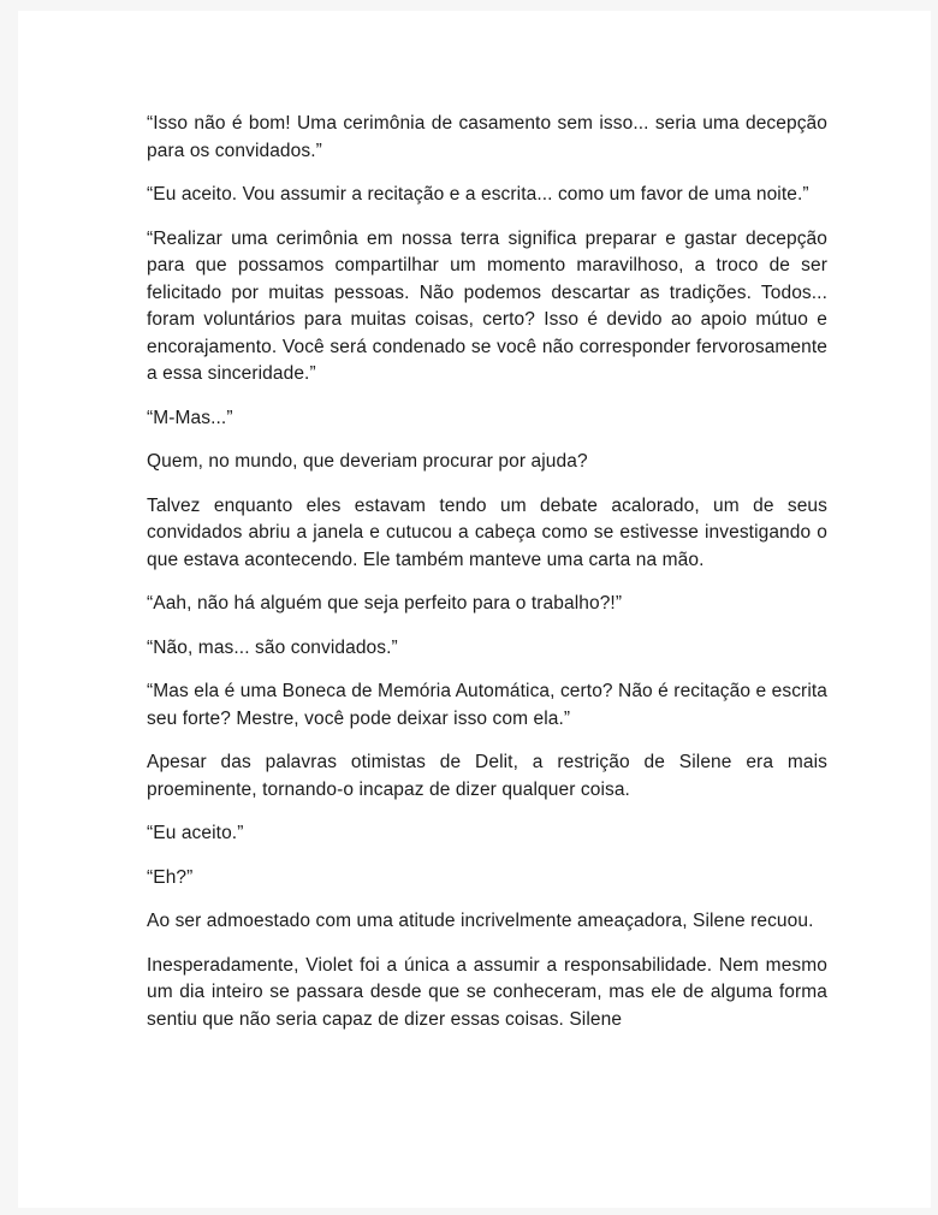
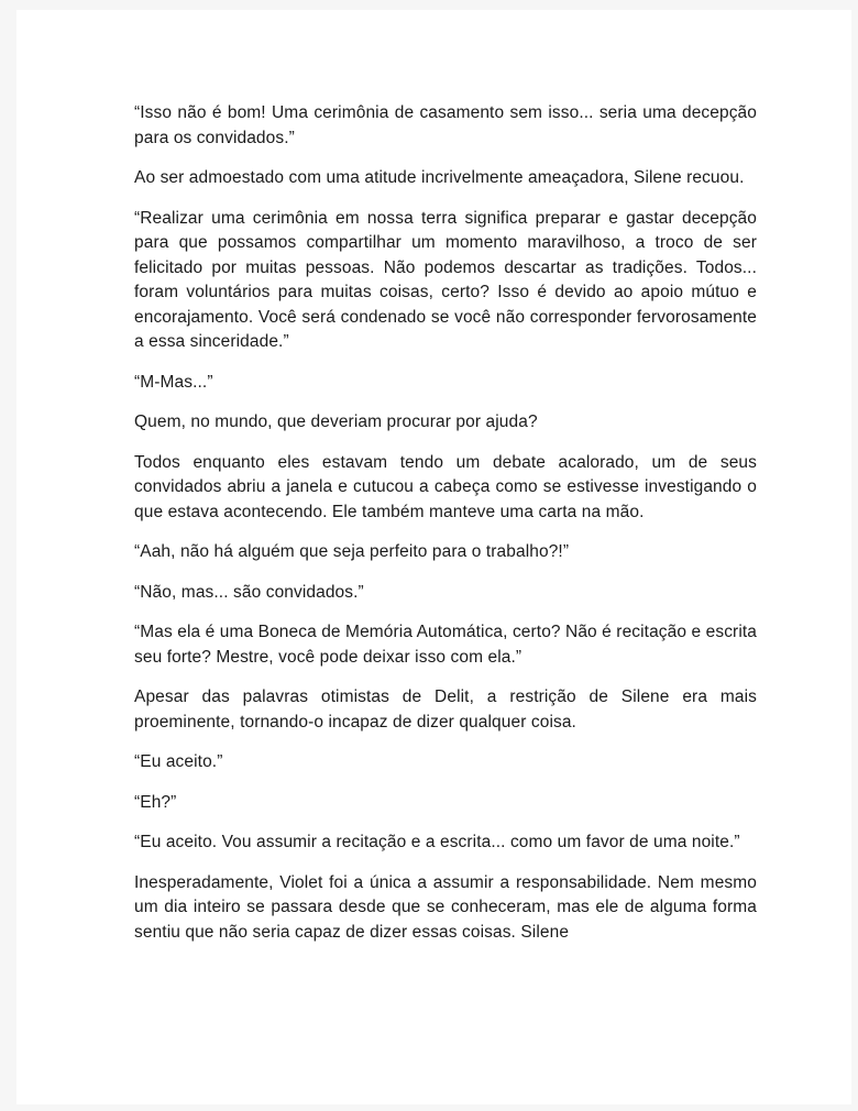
  “Isso não é bom! Uma cerimônia de casamento sem isso... seria uma decepção para os convidados.”
- “Eu aceito. Vou assumir a recitação e a escrita... como um favor de uma noite.”
+ Ao ser admoestado com uma atitude incrivelmente ameaçadora, Silene recuou.
  “Realizar uma cerimônia em nossa terra significa preparar e gastar decepção para que possamos compartilhar um momento maravilhoso, a troco de ser felicitado por muitas pessoas. Não podemos descartar as tradições. Todos... foram voluntários para muitas coisas, certo? Isso é devido ao apoio mútuo e encorajamento. Você será condenado se você não corresponder fervorosamente a essa sinceridade.”
  “M-Mas...”
  Quem, no mundo, que deveriam procurar por ajuda?
- Talvez enquanto eles estavam tendo um debate acalorado, um de seus convidados abriu a janela e cutucou a cabeça como se estivesse investigando o que estava acontecendo. Ele também manteve uma carta na mão.
+ Todos enquanto eles estavam tendo um debate acalorado, um de seus convidados abriu a janela e cutucou a cabeça como se estivesse investigando o que estava acontecendo. Ele também manteve uma carta na mão.
  “Aah, não há alguém que seja perfeito para o trabalho?!”
  “Não, mas... são convidados.”
  “Mas ela é uma Boneca de Memória Automática, certo? Não é recitação e escrita seu forte? Mestre, você pode deixar isso com ela.”
  Apesar das palavras otimistas de Delit, a restrição de Silene era mais proeminente, tornando-o incapaz de dizer qualquer coisa.
  “Eu aceito.”
  “Eh?”
- Ao ser admoestado com uma atitude incrivelmente ameaçadora, Silene recuou.
+ “Eu aceito. Vou assumir a recitação e a escrita... como um favor de uma noite.”
  Inesperadamente, Violet foi a única a assumir a responsabilidade. Nem mesmo um dia inteiro se passara desde que se conheceram, mas ele de alguma forma sentiu que não seria capaz de dizer essas coisas. Silene
